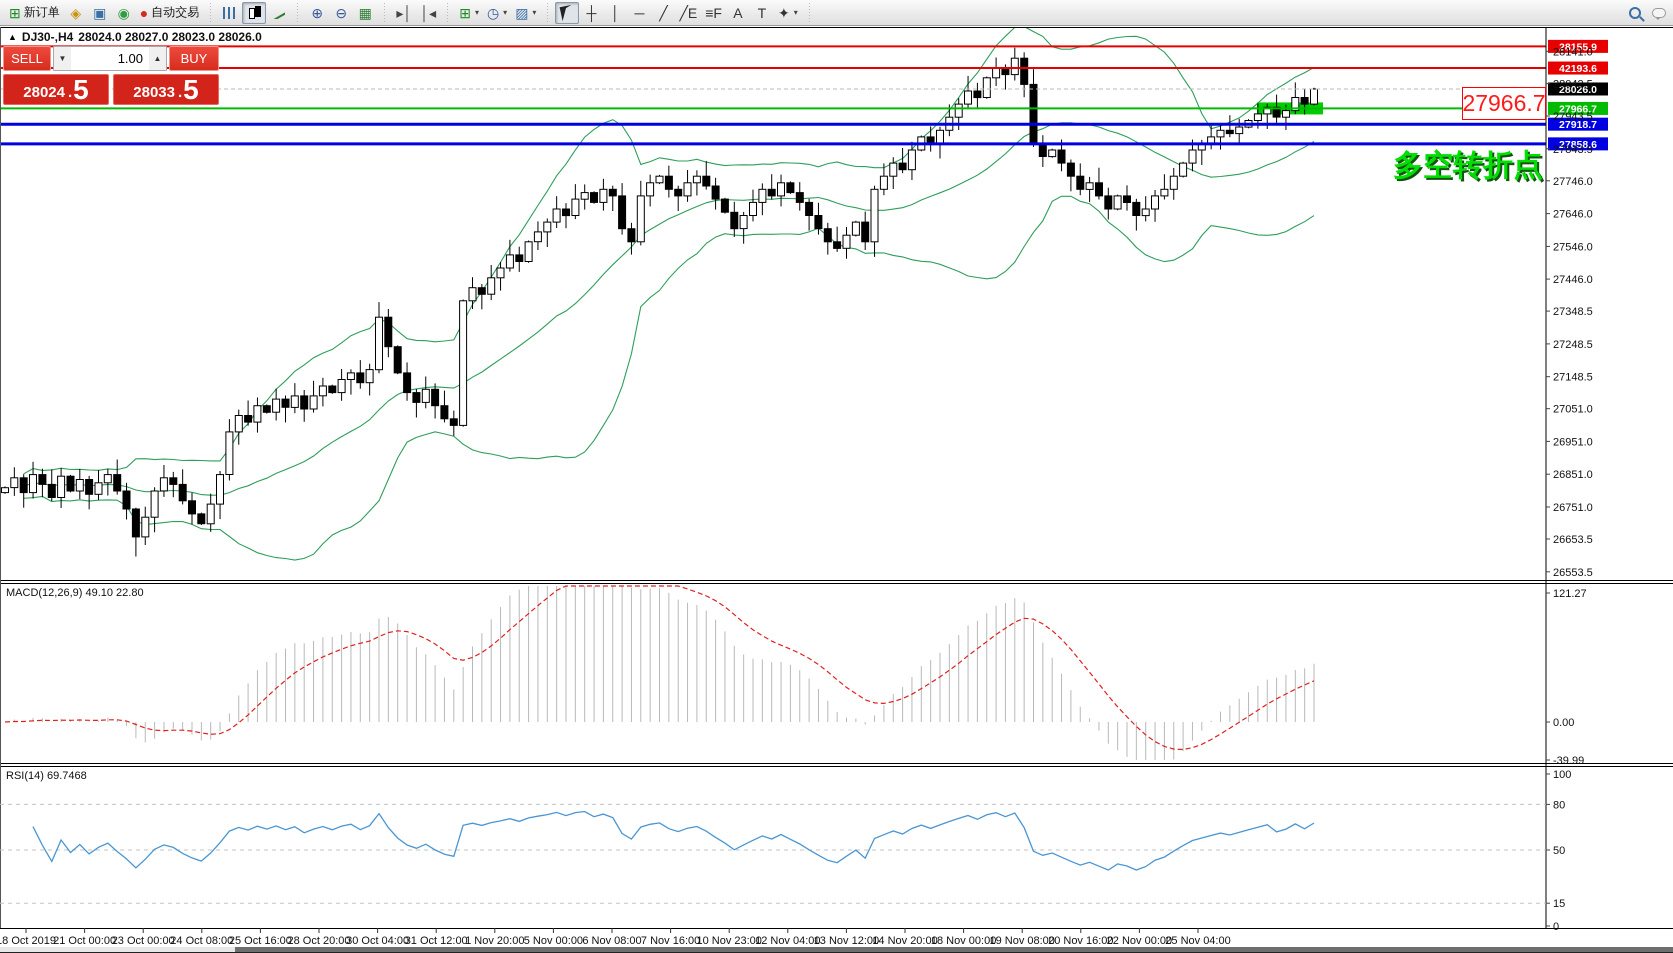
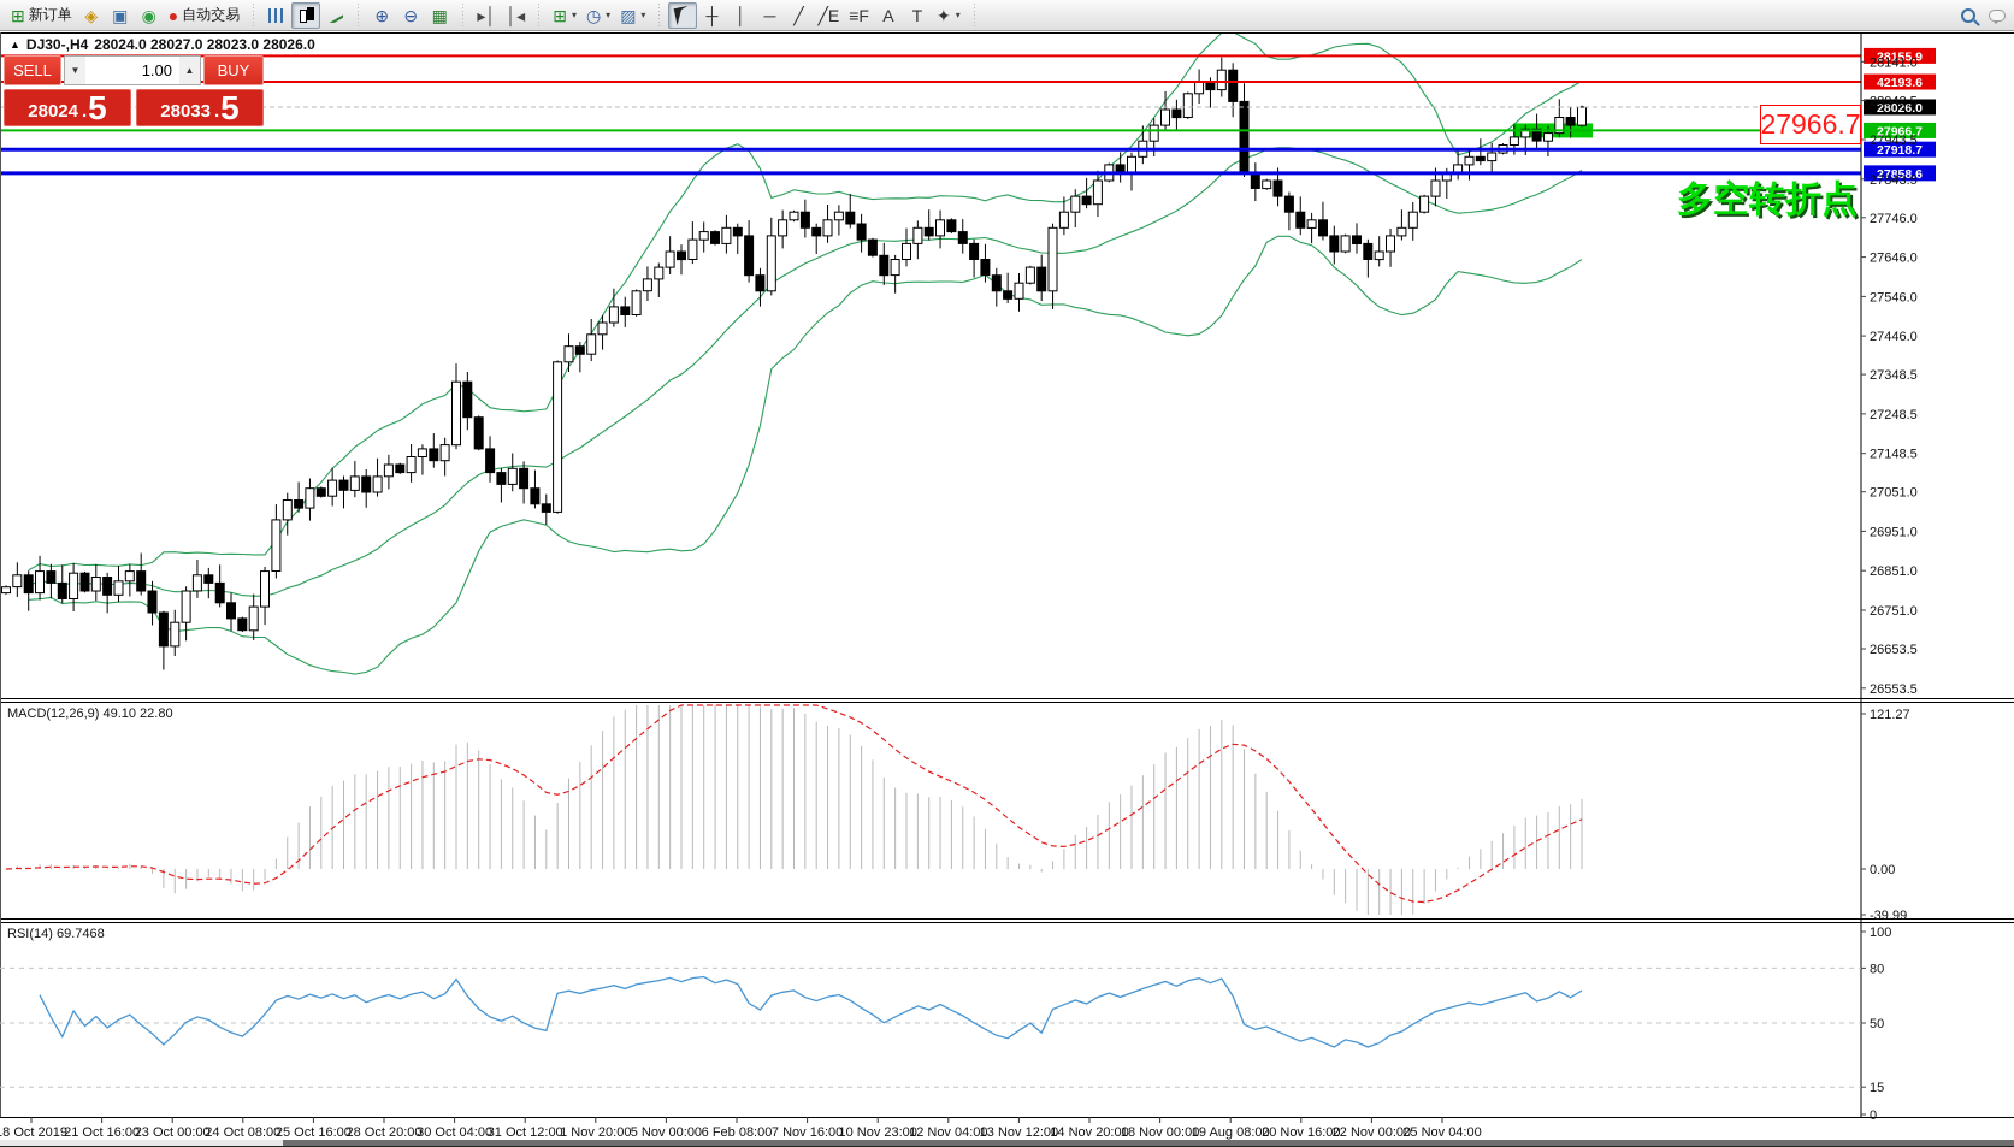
  ⊞
  新订单
  ◈
  ▣
  ◉
  ●
  自动交易
  ⊕
  ⊖
  ▦
  ▸│
  │◂
  ⊞
  ▾
  ◷
  ▾
  ▨
  ▾
  ┼
  │
  ─
  ╱
  ╱E
  ≡F
  A
  T
  ✦
  ▾
  28155.9
  42193.6
  27966.7
  27918.7
  27858.6
  28026.0
  28141.0
  28042.5
  27943.5
  27843.5
  27746.0
  27646.0
  27546.0
  27446.0
  27348.5
  27248.5
  27148.5
  27051.0
  26951.0
  26851.0
  26751.0
  26653.5
  26553.5
  121.27
  0.00
  -39.99
  100
  80
  50
  15
  0
  8 Oct 2019
- 21 Oct 00:00
+ 21 Oct 16:00
  23 Oct 00:00
  24 Oct 08:00
  25 Oct 16:00
  28 Oct 20:00
  30 Oct 04:00
  31 Oct 12:00
  1 Nov 20:00
  5 Nov 00:00
- 6 Nov 08:00
+ 6 Feb 08:00
  7 Nov 16:00
  10 Nov 23:00
  12 Nov 04:00
  13 Nov 12:00
  14 Nov 20:00
  18 Nov 00:00
- 19 Nov 08:00
+ 19 Aug 08:00
  20 Nov 16:00
  22 Nov 00:00
  25 Nov 04:00
  ▲
  DJ30-,H4
  28024.0 28027.0 28023.0 28026.0
  SELL
  ▼
  1.00
  ▲
  BUY
  28024
  .
  5
  28033
  .
  5
  27966.7
  多空转折点
  MACD(12,26,9) 49.10 22.80
  RSI(14) 69.7468
